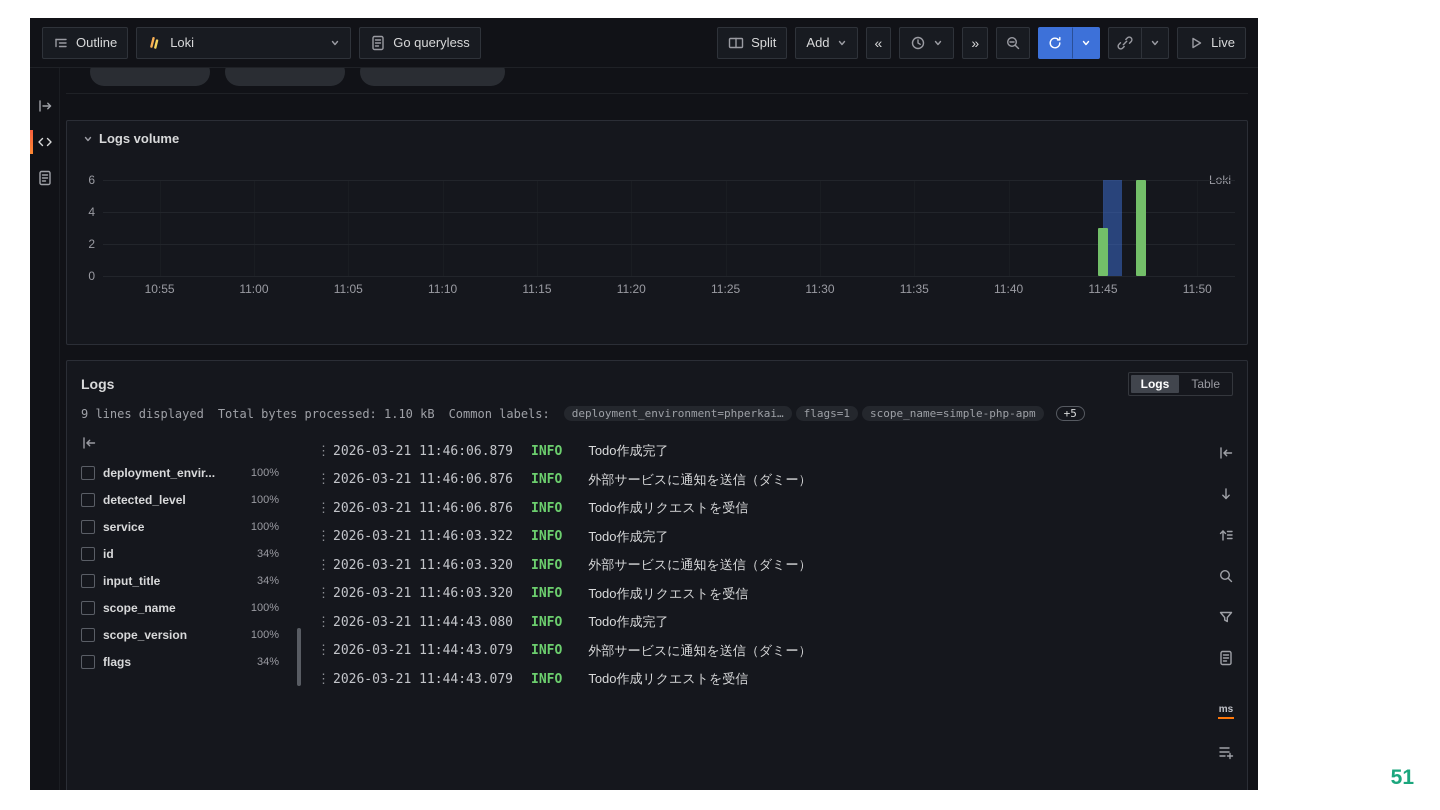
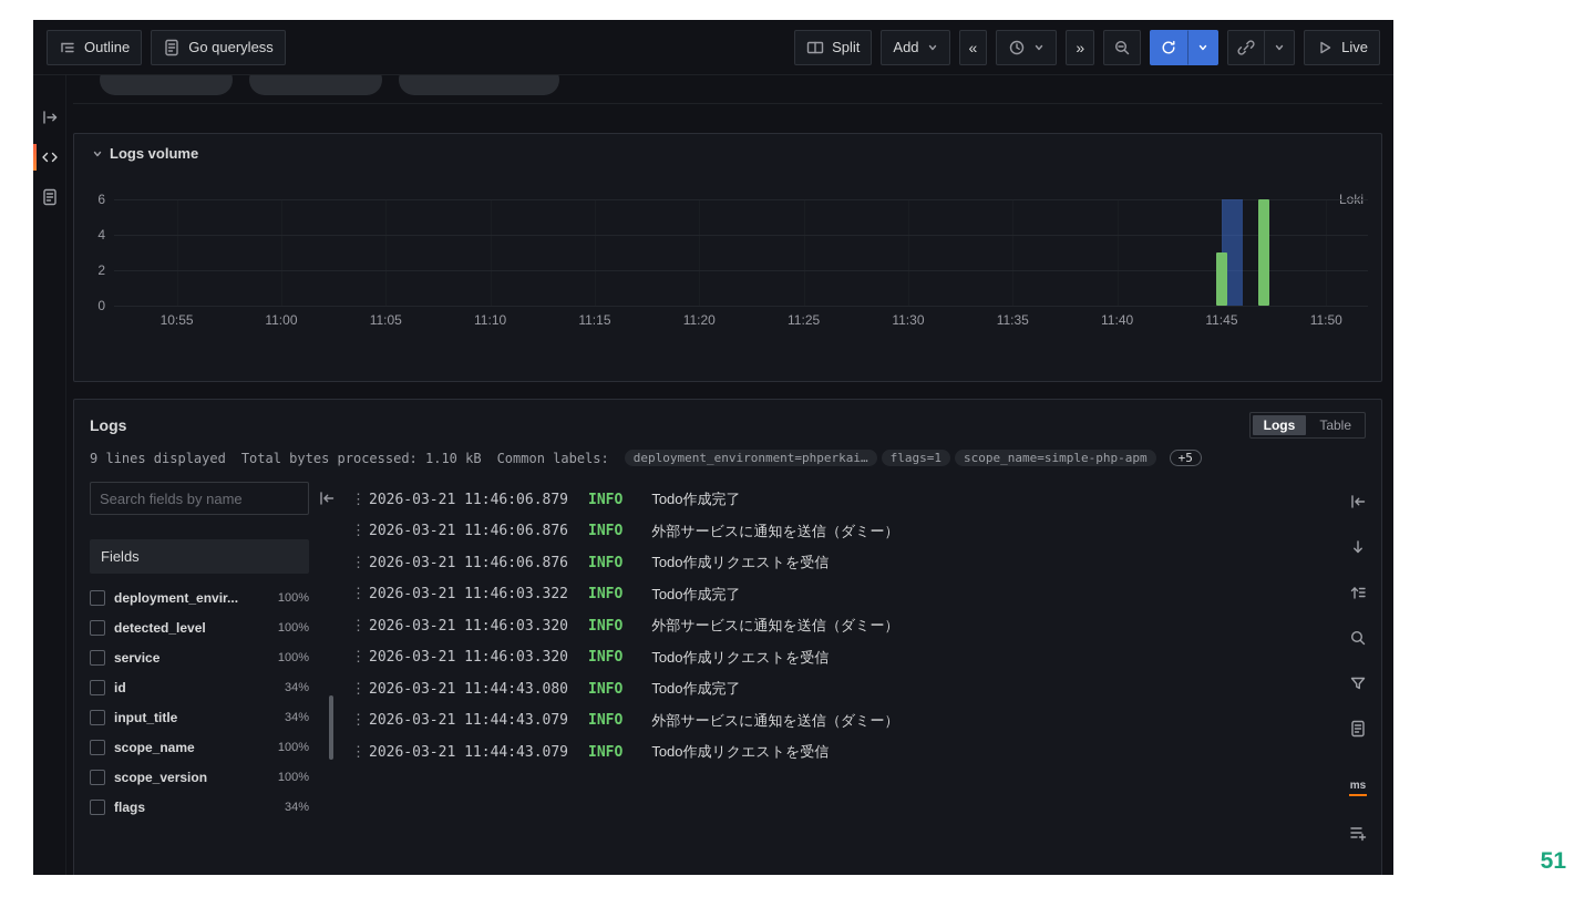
  Outline
- Loki
  Go queryless
  Split
  Add
  «
  »
  Live
  Logs volume
  0
  2
  4
  6
  10:55
  11:00
  11:05
  11:10
  11:15
  11:20
  11:25
  11:30
  11:35
  11:40
  11:45
  11:50
  Logs
  Logs
  Table
  9 lines displayed
  Total bytes processed: 1.10 kB
  Common labels:
  deployment_environment=phperkai…
  flags=1
  scope_name=simple-php-apm
  +5
+ Search fields by name
+ Fields
  deployment_envir...
  100%
  detected_level
  100%
  service
  100%
  id
  34%
  input_title
  34%
  scope_name
  100%
  scope_version
  100%
  flags
  34%
  ⋮
  2026-03-21 11:46:06.879
  INFO
  Todo作成完了
  ⋮
  2026-03-21 11:46:06.876
  INFO
  外部サービスに通知を送信（ダミー）
  ⋮
  2026-03-21 11:46:06.876
  INFO
  Todo作成リクエストを受信
  ⋮
  2026-03-21 11:46:03.322
  INFO
  Todo作成完了
  ⋮
  2026-03-21 11:46:03.320
  INFO
  外部サービスに通知を送信（ダミー）
  ⋮
  2026-03-21 11:46:03.320
  INFO
  Todo作成リクエストを受信
  ⋮
  2026-03-21 11:44:43.080
  INFO
  Todo作成完了
  ⋮
  2026-03-21 11:44:43.079
  INFO
  外部サービスに通知を送信（ダミー）
  ⋮
  2026-03-21 11:44:43.079
  INFO
  Todo作成リクエストを受信
  ms
  51
